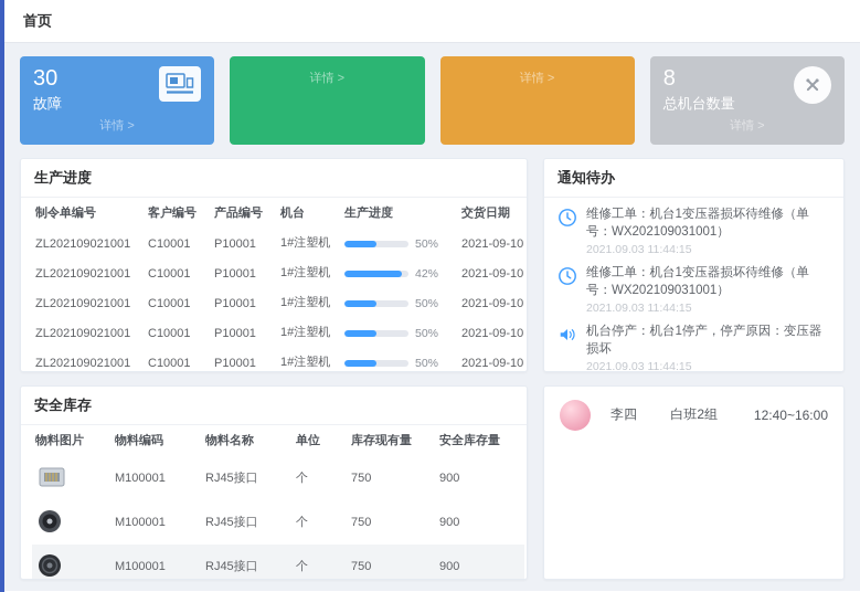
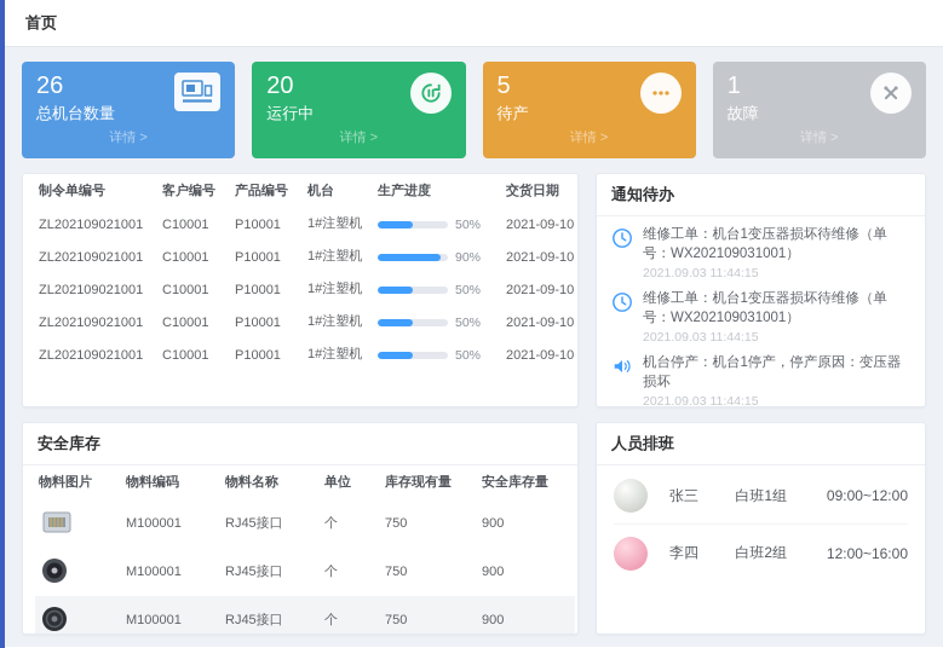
  首页
- 30
+ 26
- 故障
+ 总机台数量
  详情 >
+ 20
+ 运行中
  详情 >
+ 5
+ 待产
  详情 >
- 8
+ 1
- 总机台数量
+ 故障
  详情 >
- 生产进度
  制令单编号	客户编号	产品编号	机台	生产进度	交货日期
  ZL202109021001	C10001	P10001	1#注塑机	50%	2021-09-10
- ZL202109021001	C10001	P10001	1#注塑机	42%	2021-09-10
+ ZL202109021001	C10001	P10001	1#注塑机	90%	2021-09-10
  ZL202109021001	C10001	P10001	1#注塑机	50%	2021-09-10
  ZL202109021001	C10001	P10001	1#注塑机	50%	2021-09-10
  ZL202109021001	C10001	P10001	1#注塑机	50%	2021-09-10
  通知待办
  维修工单：机台1变压器损坏待维修（单号：WX202109031001）
  2021.09.03 11:44:15
  维修工单：机台1变压器损坏待维修（单号：WX202109031001）
  2021.09.03 11:44:15
  机台停产：机台1停产，停产原因：变压器损坏
  2021.09.03 11:44:15
  安全库存
  物料图片	物料编码	物料名称	单位	库存现有量	安全库存量
  	M100001	RJ45接口	个	750	900
  	M100001	RJ45接口	个	750	900
  	M100001	RJ45接口	个	750	900
+ 人员排班
+ 张三
+ 白班1组
+ 09:00~12:00
  李四
  白班2组
- 12:40~16:00
+ 12:00~16:00
